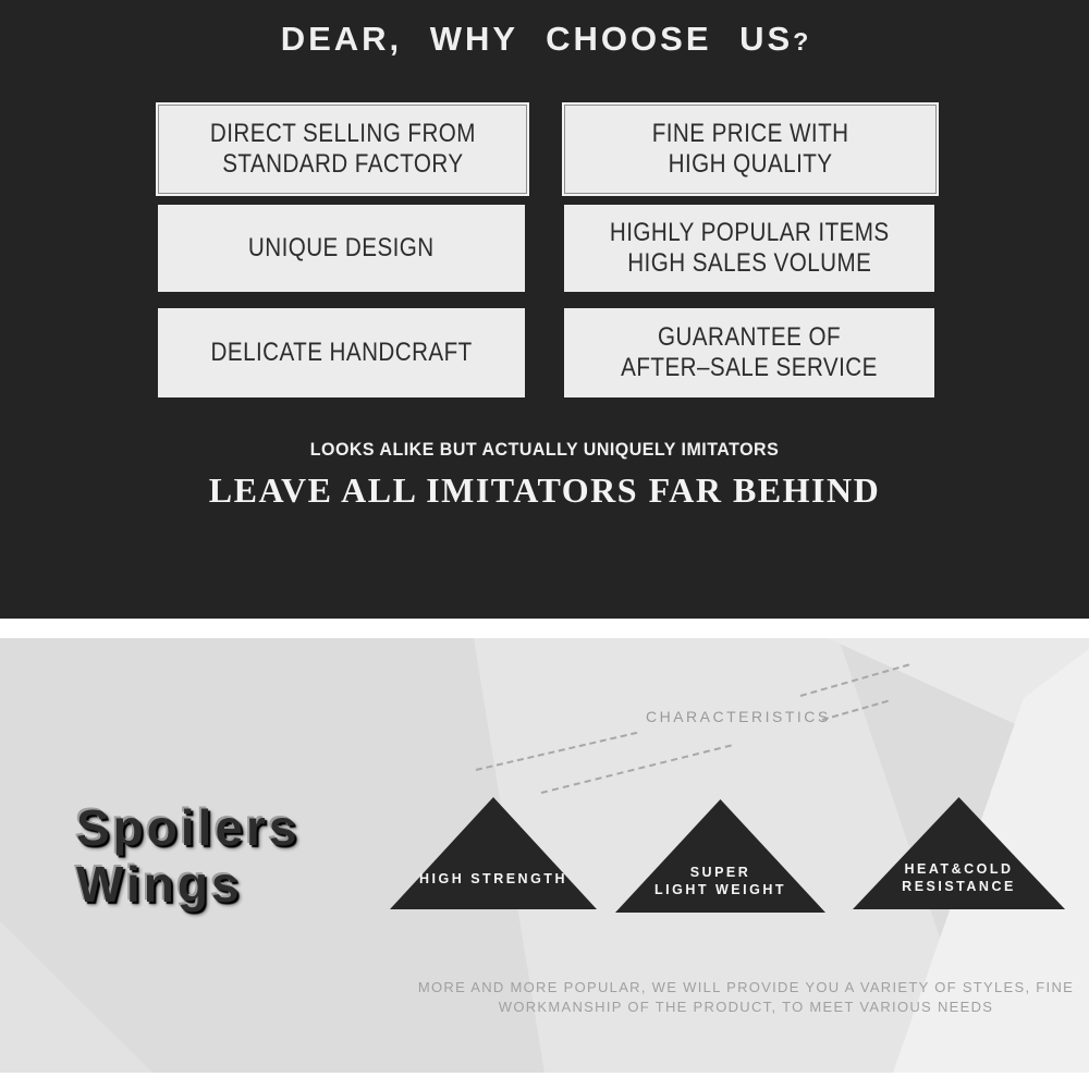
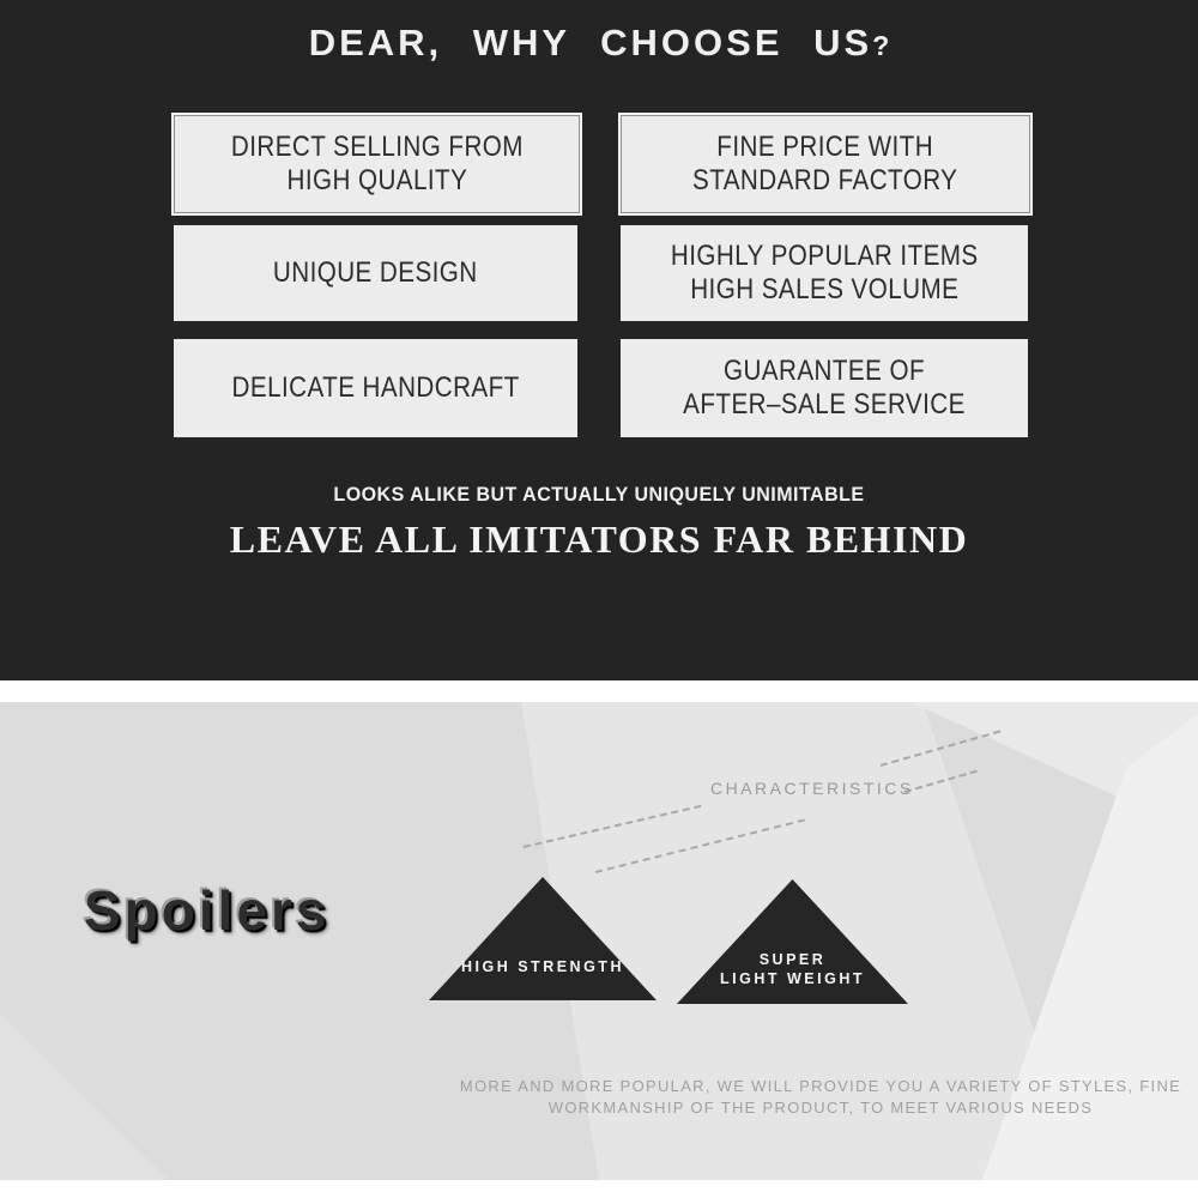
  DEAR, WHY CHOOSE US?
  DIRECT SELLING FROM
- STANDARD FACTORY
+ HIGH QUALITY
  FINE PRICE WITH
- HIGH QUALITY
+ STANDARD FACTORY
  UNIQUE DESIGN
  HIGHLY POPULAR ITEMS
  HIGH SALES VOLUME
  DELICATE HANDCRAFT
  GUARANTEE OF
  AFTER–SALE SERVICE
- LOOKS ALIKE BUT ACTUALLY UNIQUELY IMITATORS
+ LOOKS ALIKE BUT ACTUALLY UNIQUELY UNIMITABLE
  LEAVE ALL IMITATORS FAR BEHIND
  CHARACTERISTICS
  Spoilers
- Wings
  HIGH STRENGTH
  SUPER
  LIGHT WEIGHT
- HEAT&COLD
- RESISTANCE
  MORE AND MORE POPULAR, WE WILL PROVIDE YOU A VARIETY OF STYLES, FINE
  WORKMANSHIP OF THE PRODUCT, TO MEET VARIOUS NEEDS
